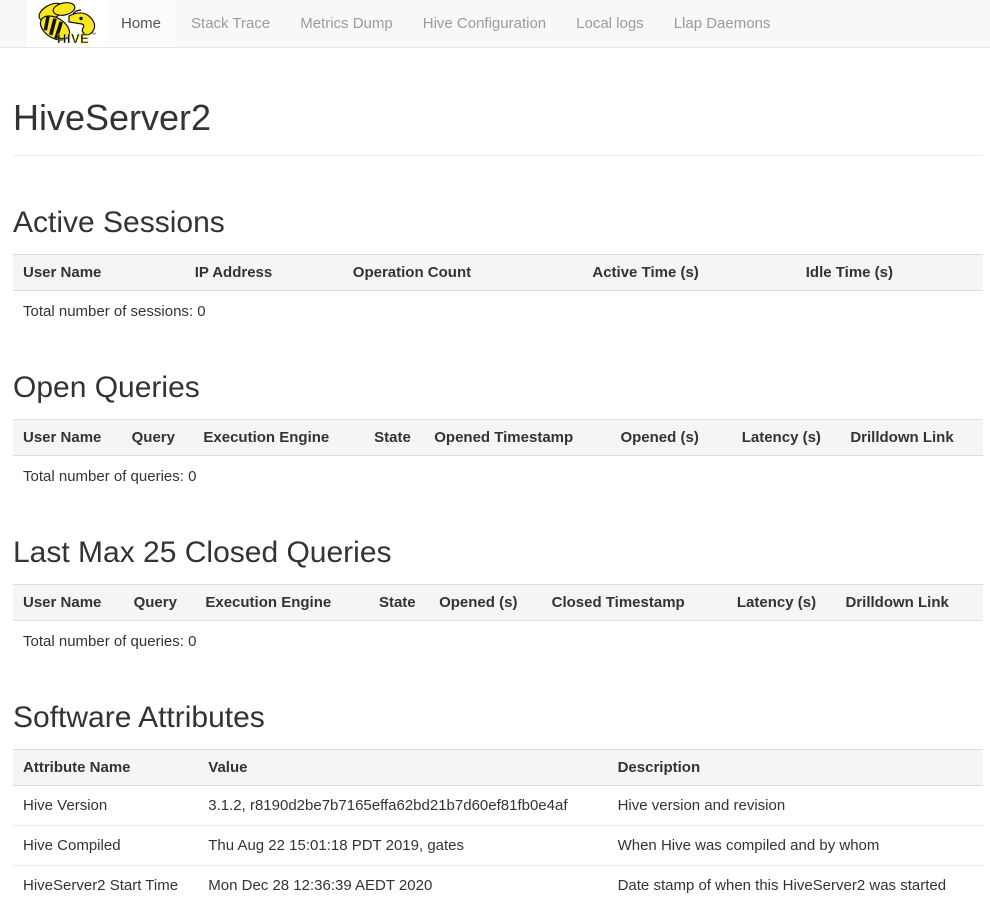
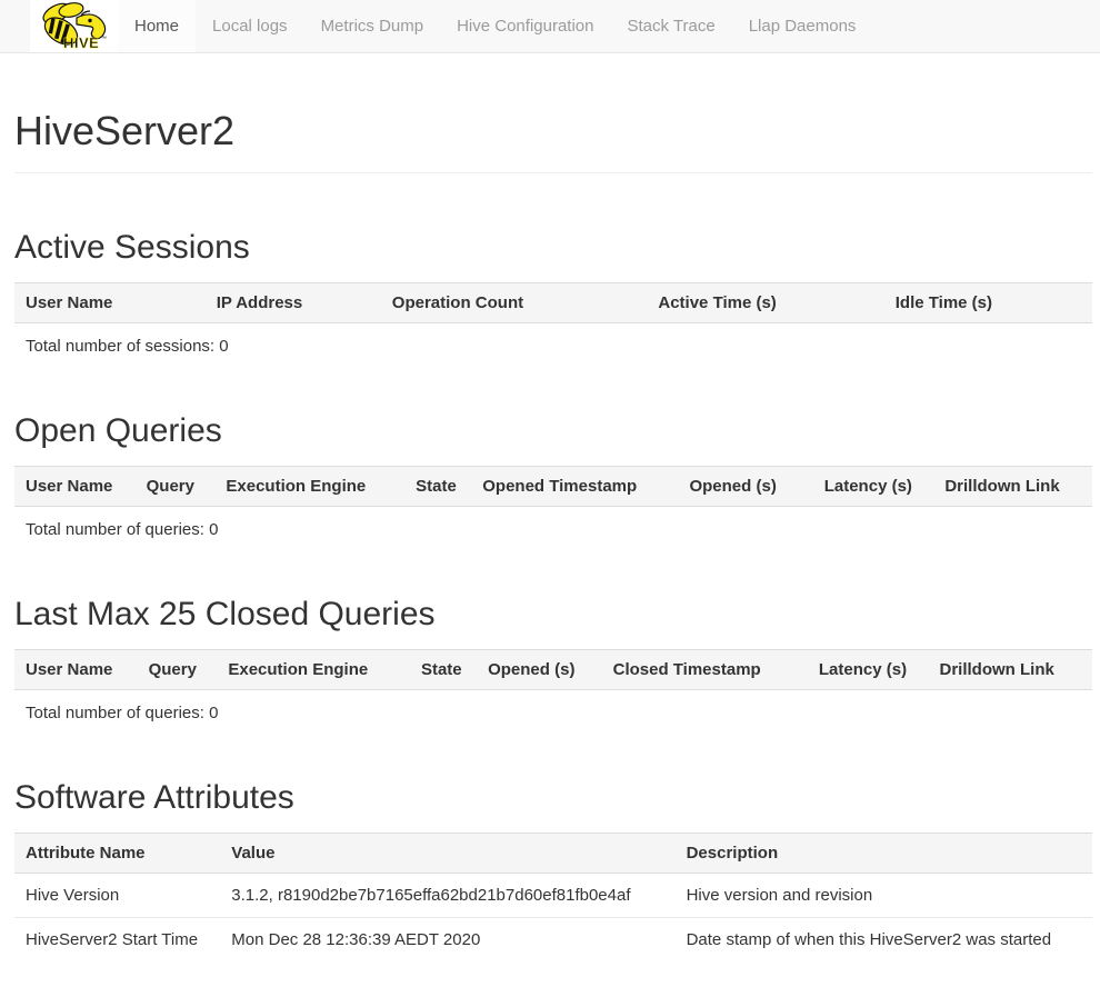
  HIVE
  Home
- Stack Trace
+ Local logs
  Metrics Dump
  Hive Configuration
- Local logs
+ Stack Trace
  Llap Daemons
  HiveServer2
  Active Sessions
  User Name	IP Address	Operation Count	Active Time (s)	Idle Time (s)
  Total number of sessions: 0
  Open Queries
  User Name	Query	Execution Engine	State	Opened Timestamp	Opened (s)	Latency (s)	Drilldown Link
  Total number of queries: 0
  Last Max 25 Closed Queries
  User Name	Query	Execution Engine	State	Opened (s)	Closed Timestamp	Latency (s)	Drilldown Link
  Total number of queries: 0
  Software Attributes
  Attribute Name	Value	Description
  Hive Version	3.1.2, r8190d2be7b7165effa62bd21b7d60ef81fb0e4af	Hive version and revision
- Hive Compiled	Thu Aug 22 15:01:18 PDT 2019, gates	When Hive was compiled and by whom
  HiveServer2 Start Time	Mon Dec 28 12:36:39 AEDT 2020	Date stamp of when this HiveServer2 was started
